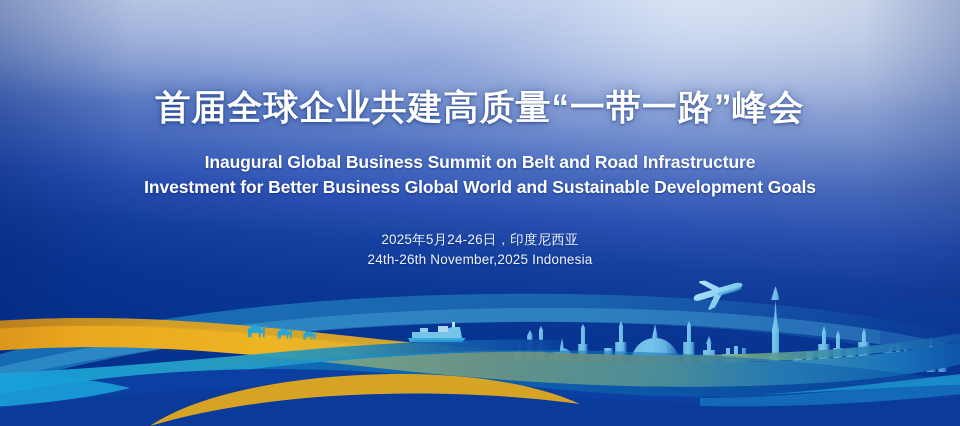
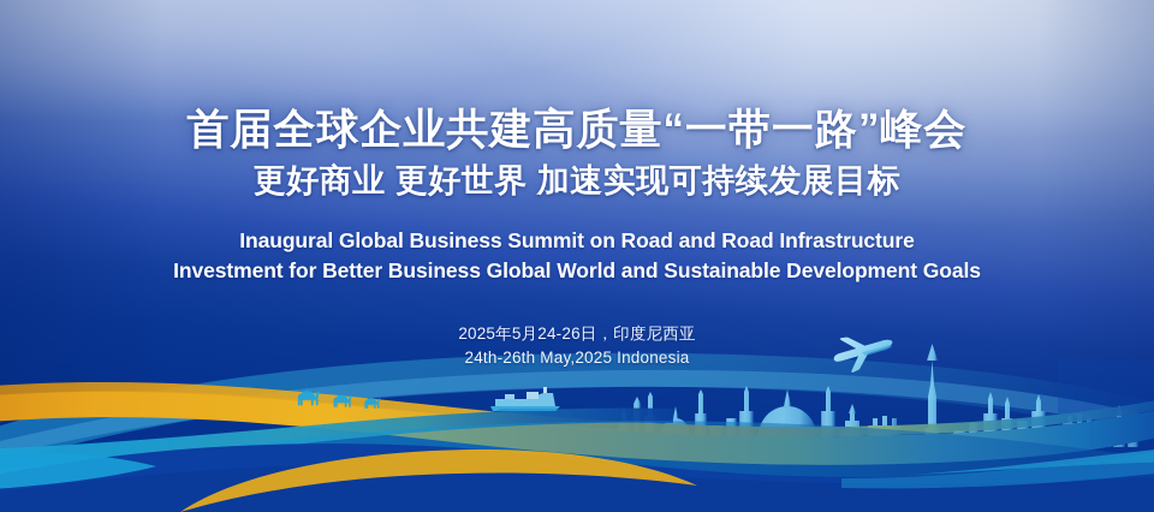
  首届全球企业共建高质量“一带一路”峰会
+ 更好商业 更好世界 加速实现可持续发展目标
- Inaugural Global Business Summit on Belt and Road Infrastructure
+ Inaugural Global Business Summit on Road and Road Infrastructure
  Investment for Better Business Global World and Sustainable Development Goals
  2025年5月24-26日，印度尼西亚
- 24th-26th November,2025 Indonesia
+ 24th-26th May,2025 Indonesia
